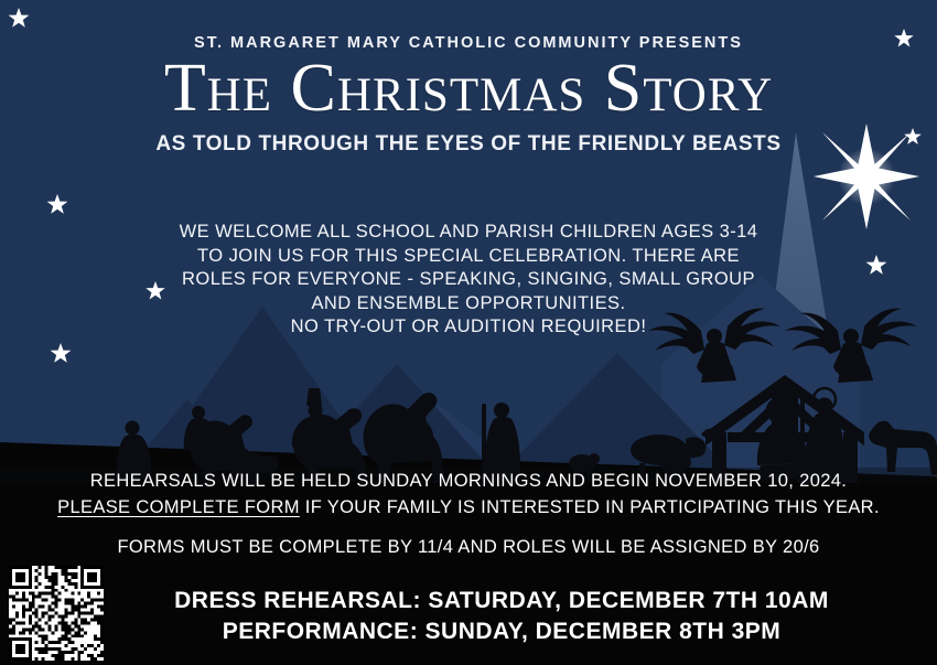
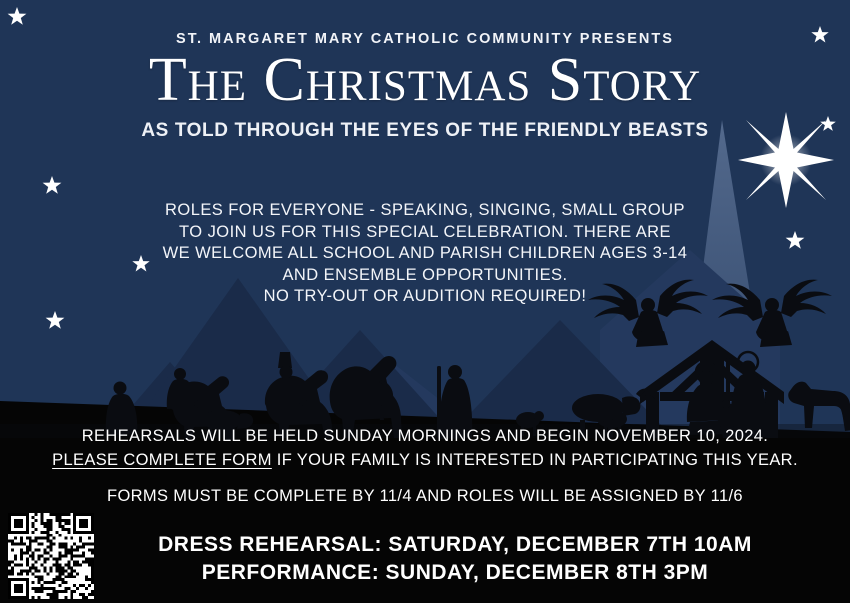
  ST. MARGARET MARY CATHOLIC COMMUNITY PRESENTS
  The Christmas Story
  AS TOLD THROUGH THE EYES OF THE FRIENDLY BEASTS
- WE WELCOME ALL SCHOOL AND PARISH CHILDREN AGES 3-14
+ ROLES FOR EVERYONE - SPEAKING, SINGING, SMALL GROUP
  TO JOIN US FOR THIS SPECIAL CELEBRATION. THERE ARE
- ROLES FOR EVERYONE - SPEAKING, SINGING, SMALL GROUP
+ WE WELCOME ALL SCHOOL AND PARISH CHILDREN AGES 3-14
  AND ENSEMBLE OPPORTUNITIES.
  NO TRY-OUT OR AUDITION REQUIRED!
  REHEARSALS WILL BE HELD SUNDAY MORNINGS AND BEGIN NOVEMBER 10, 2024.
  PLEASE COMPLETE FORM IF YOUR FAMILY IS INTERESTED IN PARTICIPATING THIS YEAR.
- FORMS MUST BE COMPLETE BY 11/4 AND ROLES WILL BE ASSIGNED BY 20/6
+ FORMS MUST BE COMPLETE BY 11/4 AND ROLES WILL BE ASSIGNED BY 11/6
  DRESS REHEARSAL: SATURDAY, DECEMBER 7TH 10AM
  PERFORMANCE: SUNDAY, DECEMBER 8TH 3PM
